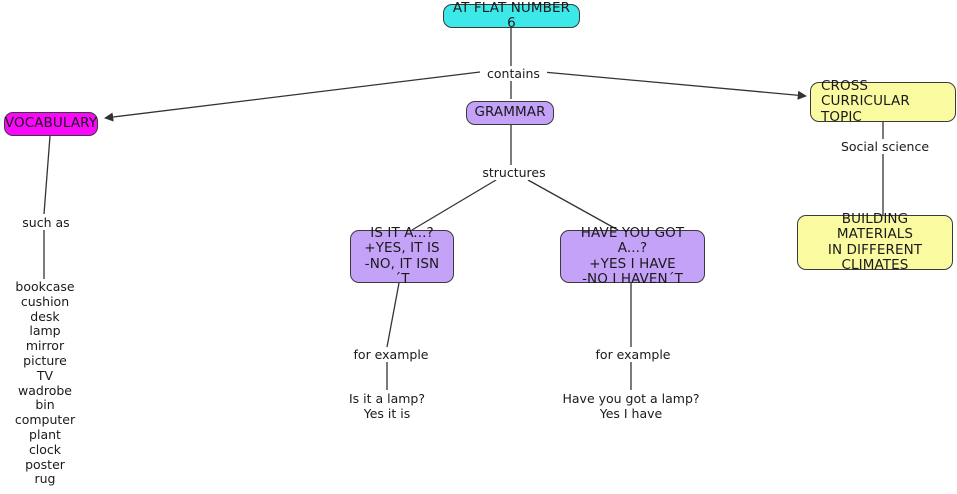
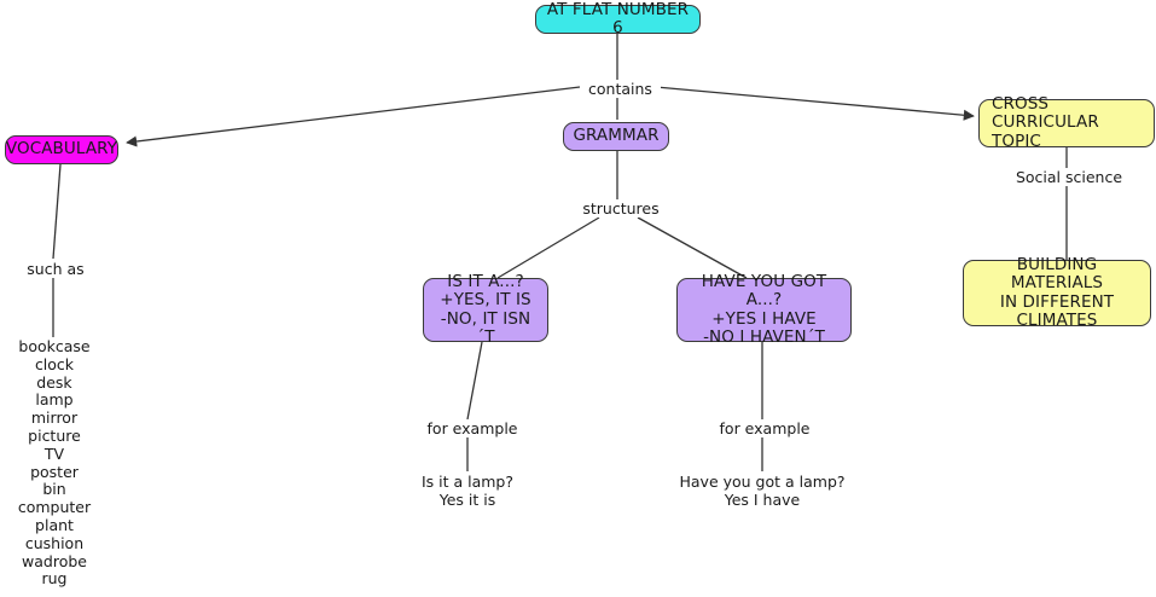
  AT FLAT NUMBER 6
  VOCABULARY
  GRAMMAR
  CROSS CURRICULAR
  TOPIC
  BUILDING MATERIALS
  IN DIFFERENT
  CLIMATES
  IS IT A...?
  +YES, IT IS
  -NO, IT ISN´T
  HAVE YOU GOT A...?
  +YES I HAVE
  -NO I HAVEN´T
  contains
  such as
  structures
  Social science
  for example
  for example
  Is it a lamp?
  Yes it is
  Have you got a lamp?
  Yes I have
  bookcase
- cushion
+ clock
  desk
  lamp
  mirror
  picture
  TV
- wadrobe
+ poster
  bin
  computer
  plant
- clock
+ cushion
- poster
+ wadrobe
  rug
